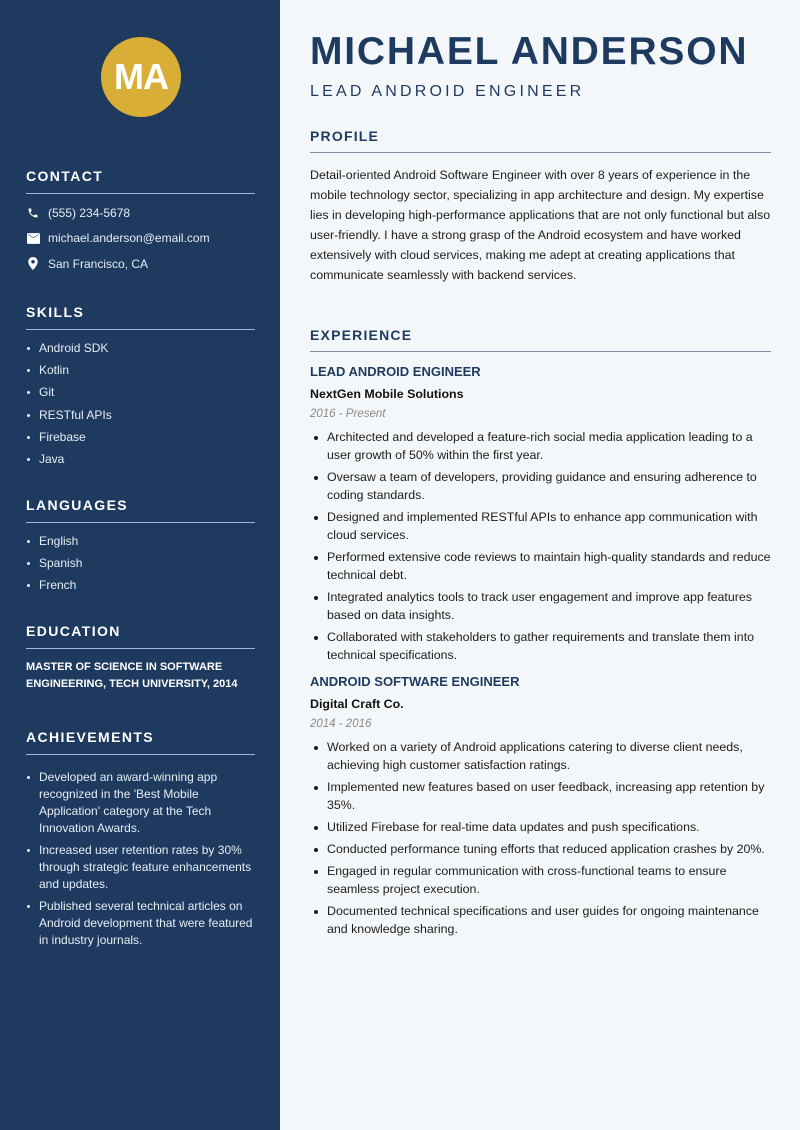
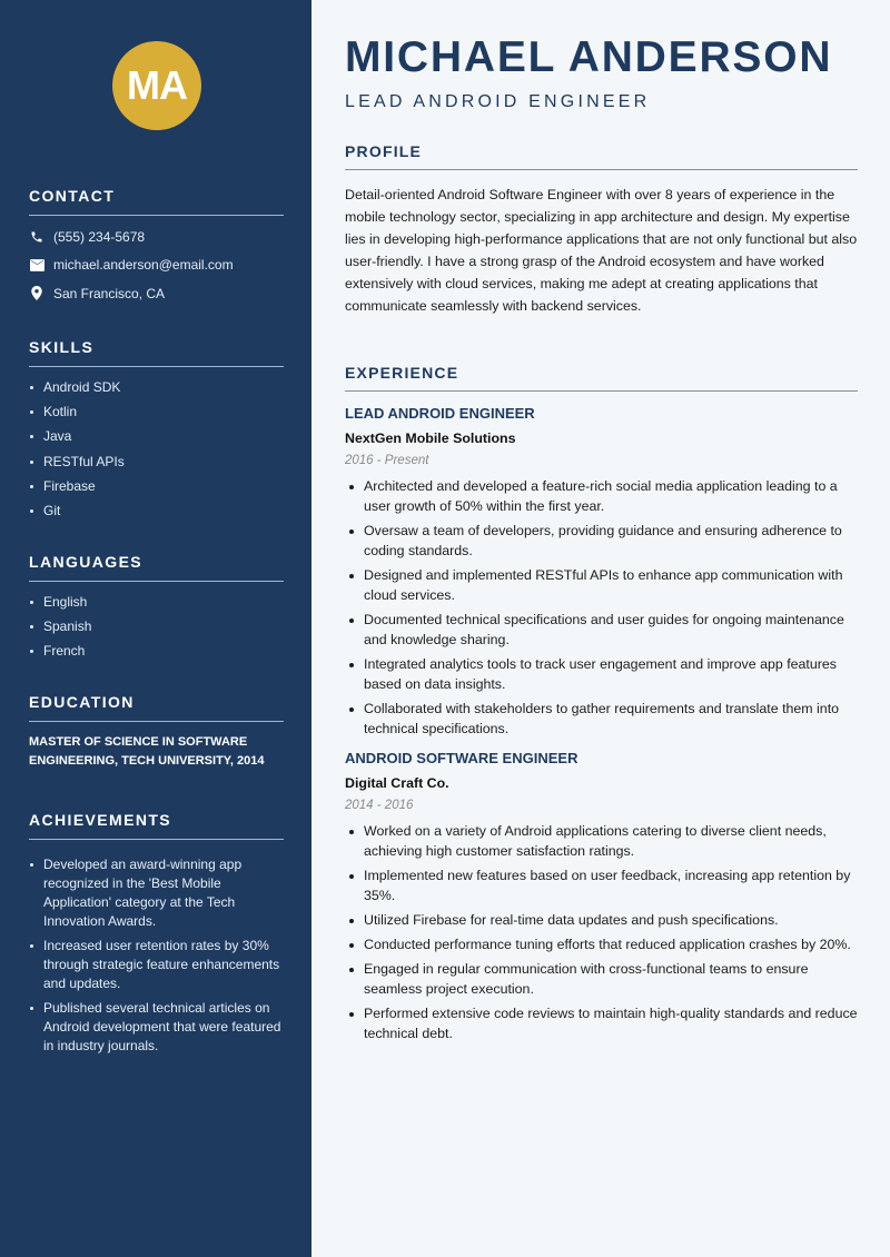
  MA
  CONTACT
  (555) 234-5678
  michael.anderson@email.com
  San Francisco, CA
  SKILLS
  Android SDK
  Kotlin
- Git
+ Java
  RESTful APIs
  Firebase
- Java
+ Git
  LANGUAGES
  English
  Spanish
  French
  EDUCATION
  MASTER OF SCIENCE IN SOFTWARE ENGINEERING, TECH UNIVERSITY, 2014
  ACHIEVEMENTS
  Developed an award-winning app recognized in the 'Best Mobile Application' category at the Tech Innovation Awards.
  Increased user retention rates by 30% through strategic feature enhancements and updates.
  Published several technical articles on Android development that were featured in industry journals.
  MICHAEL ANDERSON
  LEAD ANDROID ENGINEER
  PROFILE
  Detail-oriented Android Software Engineer with over 8 years of experience in the mobile technology sector, specializing in app architecture and design. My expertise lies in developing high-performance applications that are not only functional but also user-friendly. I have a strong grasp of the Android ecosystem and have worked extensively with cloud services, making me adept at creating applications that communicate seamlessly with backend services.
  EXPERIENCE
  LEAD ANDROID ENGINEER
  NextGen Mobile Solutions
  2016 - Present
  Architected and developed a feature-rich social media application leading to a user growth of 50% within the first year.
  Oversaw a team of developers, providing guidance and ensuring adherence to coding standards.
  Designed and implemented RESTful APIs to enhance app communication with cloud services.
- Performed extensive code reviews to maintain high-quality standards and reduce technical debt.
+ Documented technical specifications and user guides for ongoing maintenance and knowledge sharing.
  Integrated analytics tools to track user engagement and improve app features based on data insights.
  Collaborated with stakeholders to gather requirements and translate them into technical specifications.
  ANDROID SOFTWARE ENGINEER
  Digital Craft Co.
  2014 - 2016
  Worked on a variety of Android applications catering to diverse client needs, achieving high customer satisfaction ratings.
  Implemented new features based on user feedback, increasing app retention by 35%.
  Utilized Firebase for real-time data updates and push specifications.
  Conducted performance tuning efforts that reduced application crashes by 20%.
  Engaged in regular communication with cross-functional teams to ensure seamless project execution.
- Documented technical specifications and user guides for ongoing maintenance and knowledge sharing.
+ Performed extensive code reviews to maintain high-quality standards and reduce technical debt.
